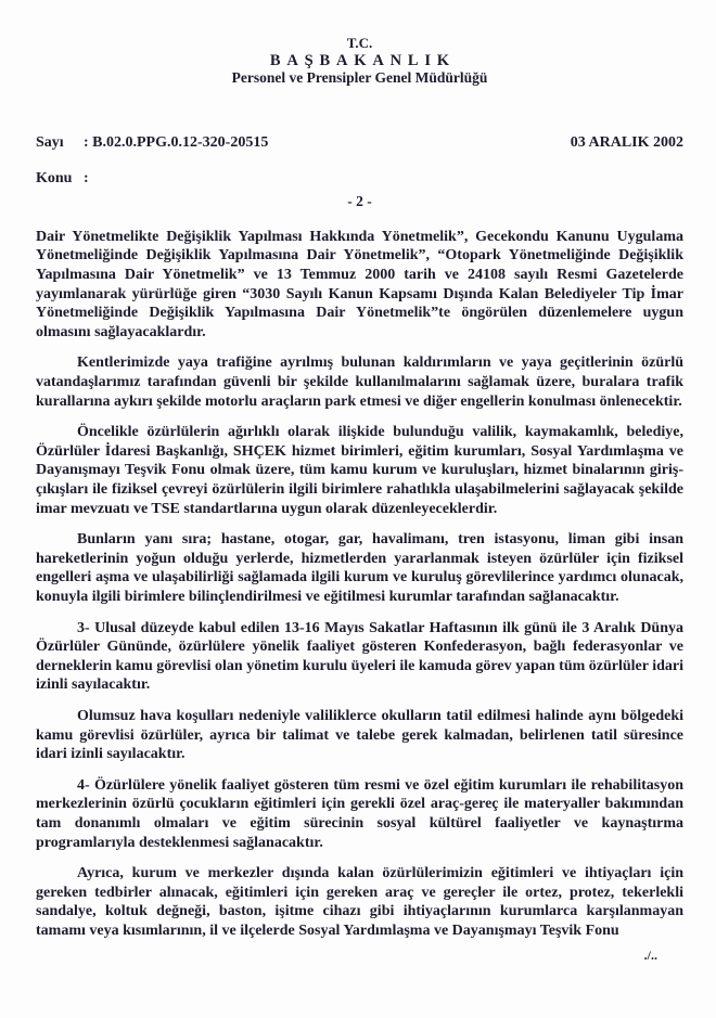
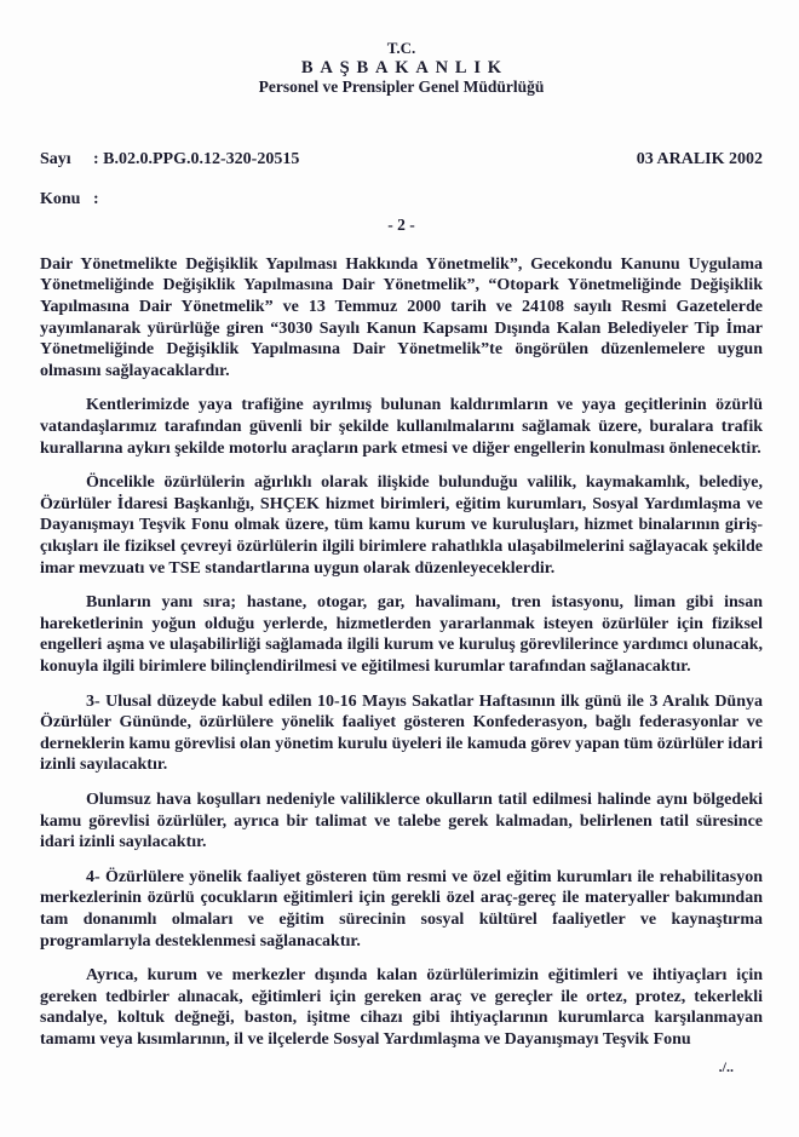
  T.C.
  BAŞBAKANLIK
  Personel ve Prensipler Genel Müdürlüğü
  Sayı : B.02.0.PPG.0.12-320-20515
  03 ARALIK 2002
  Konu :
  - 2 -
  Dair Yönetmelikte Değişiklik Yapılması Hakkında Yönetmelik”, Gecekondu Kanunu Uygulama Yönetmeliğinde Değişiklik Yapılmasına Dair Yönetmelik”, “Otopark Yönetmeliğinde Değişiklik Yapılmasına Dair Yönetmelik” ve 13 Temmuz 2000 tarih ve 24108 sayılı Resmi Gazetelerde yayımlanarak yürürlüğe giren “3030 Sayılı Kanun Kapsamı Dışında Kalan Belediyeler Tip İmar Yönetmeliğinde Değişiklik Yapılmasına Dair Yönetmelik”te öngörülen düzenlemelere uygun olmasını sağlayacaklardır.
  Kentlerimizde yaya trafiğine ayrılmış bulunan kaldırımların ve yaya geçitlerinin özürlü vatandaşlarımız tarafından güvenli bir şekilde kullanılmalarını sağlamak üzere, buralara trafik kurallarına aykırı şekilde motorlu araçların park etmesi ve diğer engellerin konulması önlenecektir.
  Öncelikle özürlülerin ağırlıklı olarak ilişkide bulunduğu valilik, kaymakamlık, belediye, Özürlüler İdaresi Başkanlığı, SHÇEK hizmet birimleri, eğitim kurumları, Sosyal Yardımlaşma ve Dayanışmayı Teşvik Fonu olmak üzere, tüm kamu kurum ve kuruluşları, hizmet binalarının giriş-çıkışları ile fiziksel çevreyi özürlülerin ilgili birimlere rahatlıkla ulaşabilmelerini sağlayacak şekilde imar mevzuatı ve TSE standartlarına uygun olarak düzenleyeceklerdir.
  Bunların yanı sıra; hastane, otogar, gar, havalimanı, tren istasyonu, liman gibi insan hareketlerinin yoğun olduğu yerlerde, hizmetlerden yararlanmak isteyen özürlüler için fiziksel engelleri aşma ve ulaşabilirliği sağlamada ilgili kurum ve kuruluş görevlilerince yardımcı olunacak, konuyla ilgili birimlere bilinçlendirilmesi ve eğitilmesi kurumlar tarafından sağlanacaktır.
- 3- Ulusal düzeyde kabul edilen 13-16 Mayıs Sakatlar Haftasının ilk günü ile 3 Aralık Dünya Özürlüler Gününde, özürlülere yönelik faaliyet gösteren Konfederasyon, bağlı federasyonlar ve derneklerin kamu görevlisi olan yönetim kurulu üyeleri ile kamuda görev yapan tüm özürlüler idari izinli sayılacaktır.
+ 3- Ulusal düzeyde kabul edilen 10-16 Mayıs Sakatlar Haftasının ilk günü ile 3 Aralık Dünya Özürlüler Gününde, özürlülere yönelik faaliyet gösteren Konfederasyon, bağlı federasyonlar ve derneklerin kamu görevlisi olan yönetim kurulu üyeleri ile kamuda görev yapan tüm özürlüler idari izinli sayılacaktır.
  Olumsuz hava koşulları nedeniyle valiliklerce okulların tatil edilmesi halinde aynı bölgedeki kamu görevlisi özürlüler, ayrıca bir talimat ve talebe gerek kalmadan, belirlenen tatil süresince idari izinli sayılacaktır.
  4- Özürlülere yönelik faaliyet gösteren tüm resmi ve özel eğitim kurumları ile rehabilitasyon merkezlerinin özürlü çocukların eğitimleri için gerekli özel araç-gereç ile materyaller bakımından tam donanımlı olmaları ve eğitim sürecinin sosyal kültürel faaliyetler ve kaynaştırma programlarıyla desteklenmesi sağlanacaktır.
  Ayrıca, kurum ve merkezler dışında kalan özürlülerimizin eğitimleri ve ihtiyaçları için gereken tedbirler alınacak, eğitimleri için gereken araç ve gereçler ile ortez, protez, tekerlekli sandalye, koltuk değneği, baston, işitme cihazı gibi ihtiyaçlarının kurumlarca karşılanmayan tamamı veya kısımlarının, il ve ilçelerde Sosyal Yardımlaşma ve Dayanışmayı Teşvik Fonu
  ./..
